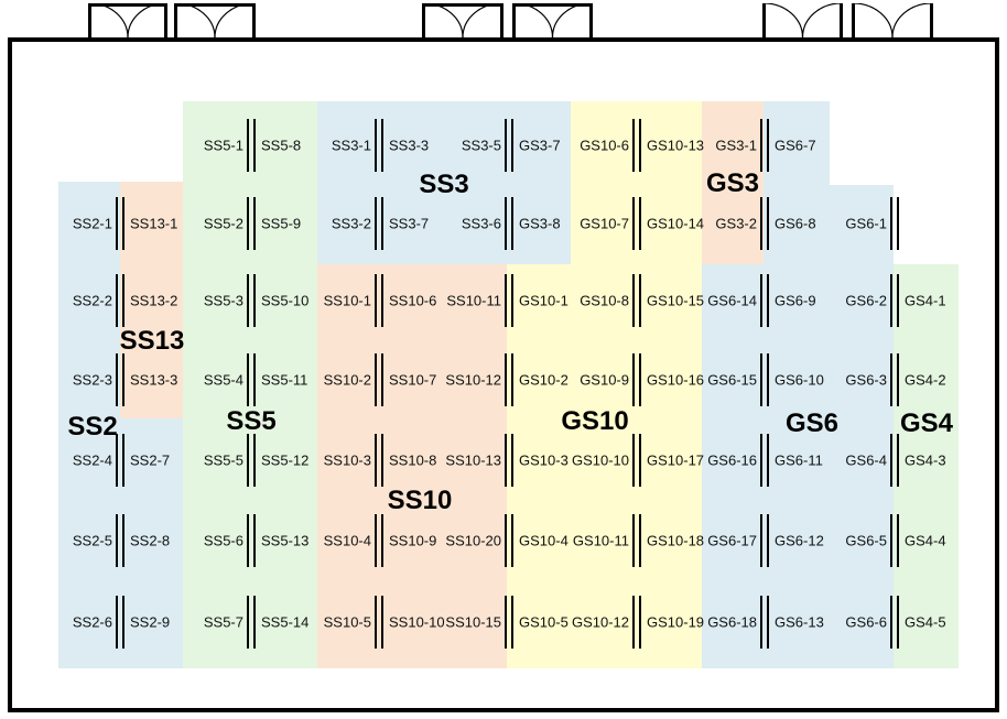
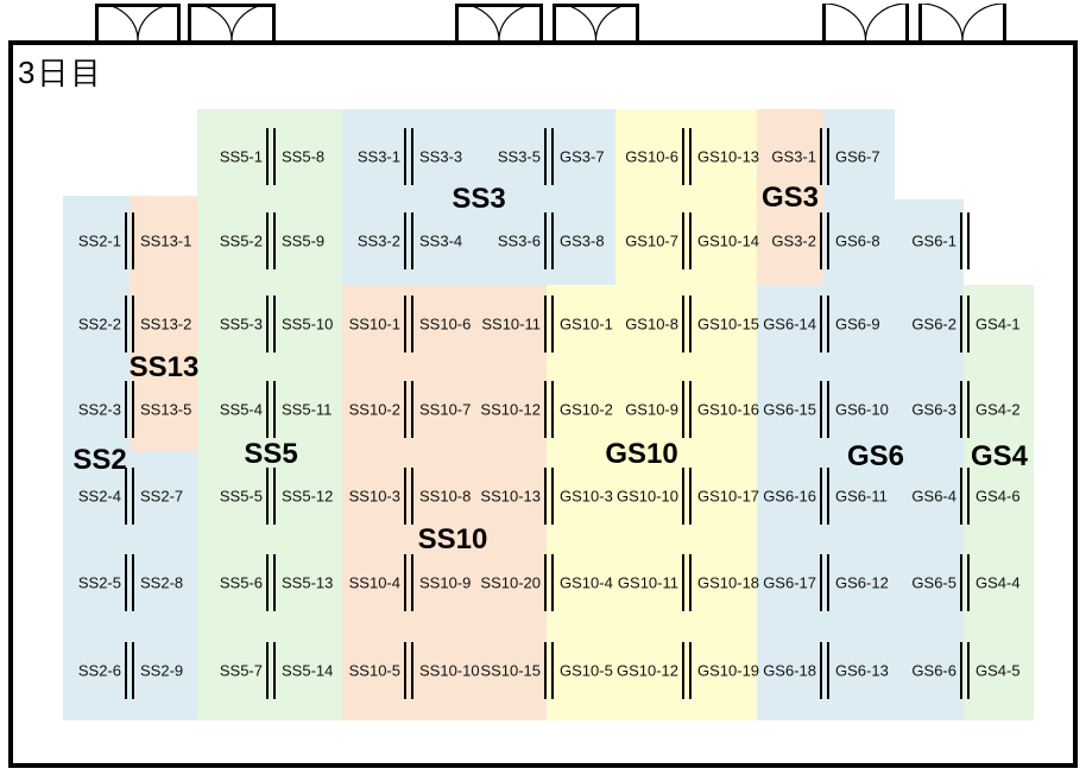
+ 3日目
  SS5-1
  SS5-8
  SS3-1
  SS3-3
  SS3-5
  GS3-7
  GS10-6
  GS10-13
  GS3-1
  GS6-7
  SS2-1
  SS13-1
  SS5-2
  SS5-9
  SS3-2
- SS3-7
+ SS3-4
  SS3-6
  GS3-8
  GS10-7
  GS10-14
  GS3-2
  GS6-8
  GS6-1
  SS2-2
  SS13-2
  SS5-3
  SS5-10
  SS10-1
  SS10-6
  SS10-11
  GS10-1
  GS10-8
  GS10-15
  GS6-14
  GS6-9
  GS6-2
  GS4-1
  SS2-3
- SS13-3
+ SS13-5
  SS5-4
  SS5-11
  SS10-2
  SS10-7
  SS10-12
  GS10-2
  GS10-9
  GS10-16
  GS6-15
  GS6-10
  GS6-3
  GS4-2
  SS2-4
  SS2-7
  SS5-5
  SS5-12
  SS10-3
  SS10-8
  SS10-13
  GS10-3
  GS10-10
  GS10-17
  GS6-16
  GS6-11
  GS6-4
- GS4-3
+ GS4-6
  SS2-5
  SS2-8
  SS5-6
  SS5-13
  SS10-4
  SS10-9
  SS10-20
  GS10-4
  GS10-11
  GS10-18
  GS6-17
  GS6-12
  GS6-5
  GS4-4
  SS2-6
  SS2-9
  SS5-7
  SS5-14
  SS10-5
  SS10-10
  SS10-15
  GS10-5
  GS10-12
  GS10-19
  GS6-18
  GS6-13
  GS6-6
  GS4-5
  SS3
  GS3
  SS13
  SS2
  SS5
  GS10
  SS10
  GS6
  GS4
